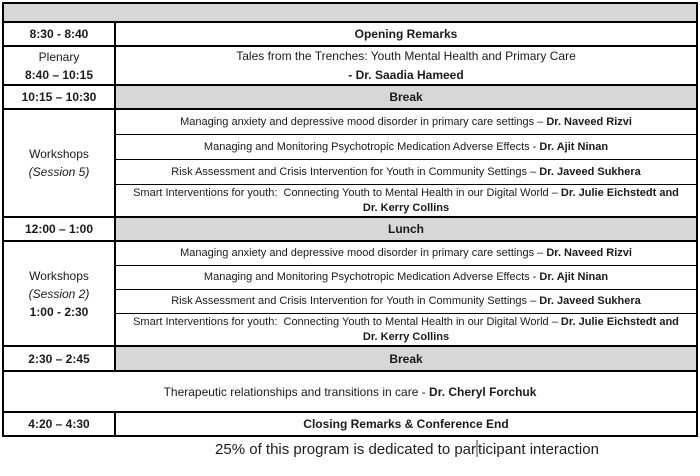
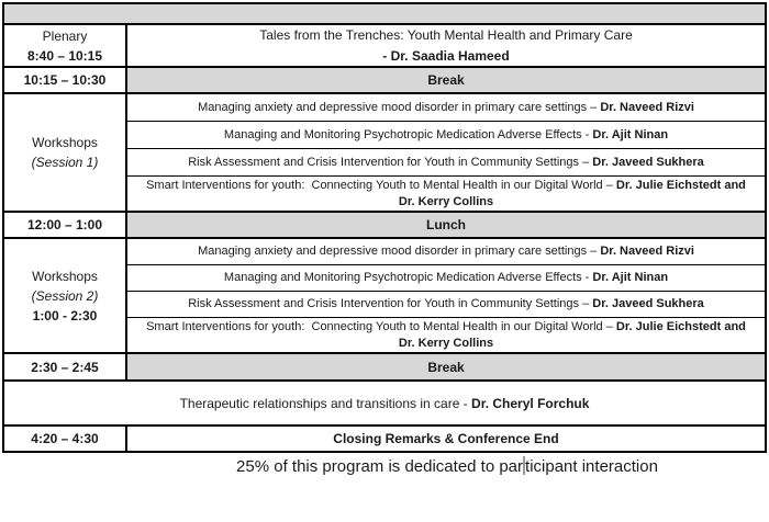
- 8:30 - 8:40
- Opening Remarks
  Plenary
  8:40 – 10:15
  Tales from the Trenches: Youth Mental Health and Primary Care
  - Dr. Saadia Hameed
  10:15 – 10:30
  Break
  Workshops
- (Session 5)
+ (Session 1)
  Managing anxiety and depressive mood disorder in primary care settings – Dr. Naveed Rizvi
  Managing and Monitoring Psychotropic Medication Adverse Effects - Dr. Ajit Ninan
  Risk Assessment and Crisis Intervention for Youth in Community Settings – Dr. Javeed Sukhera
  Smart Interventions for youth: Connecting Youth to Mental Health in our Digital World – Dr. Julie Eichstedt and Dr. Kerry Collins
  12:00 – 1:00
  Lunch
  Workshops
  (Session 2)
  1:00 - 2:30
  Managing anxiety and depressive mood disorder in primary care settings – Dr. Naveed Rizvi
  Managing and Monitoring Psychotropic Medication Adverse Effects - Dr. Ajit Ninan
  Risk Assessment and Crisis Intervention for Youth in Community Settings – Dr. Javeed Sukhera
  Smart Interventions for youth: Connecting Youth to Mental Health in our Digital World – Dr. Julie Eichstedt and Dr. Kerry Collins
  2:30 – 2:45
  Break
  Therapeutic relationships and transitions in care - Dr. Cheryl Forchuk
  4:20 – 4:30
  Closing Remarks & Conference End
  25% of this program is dedicated to participant interaction
